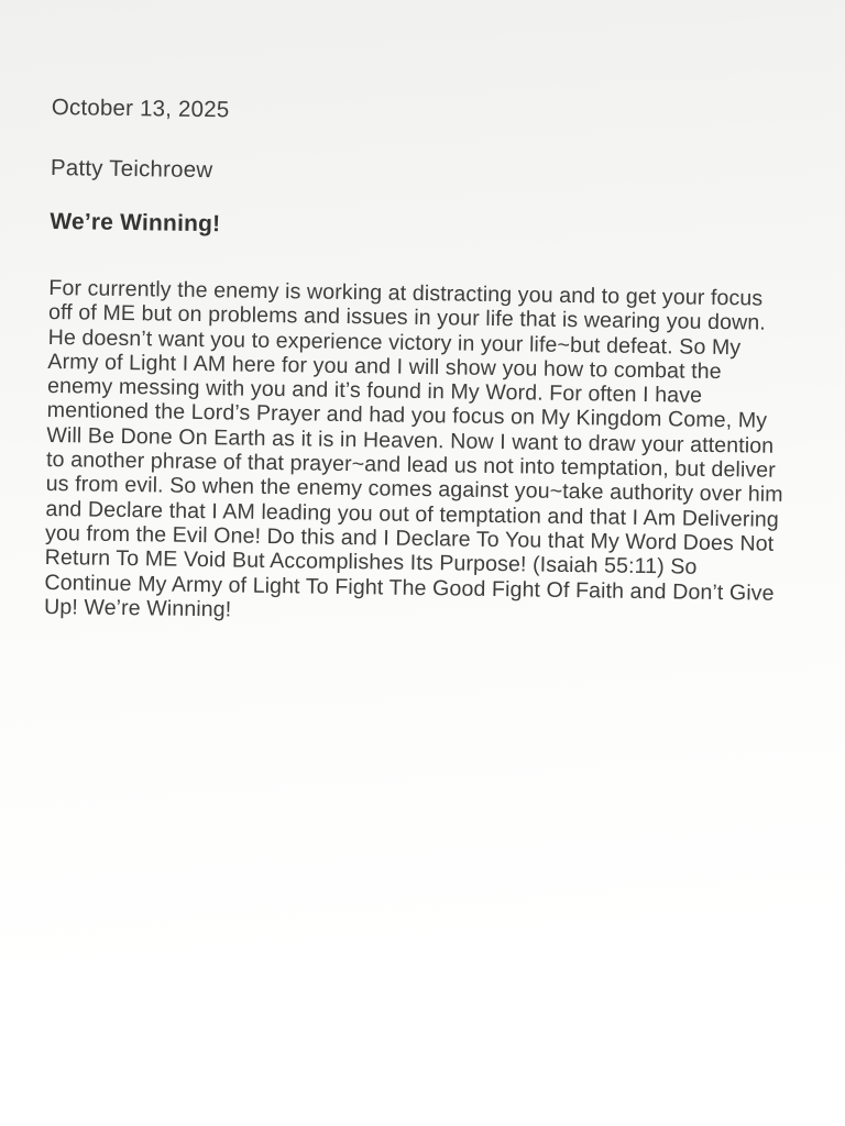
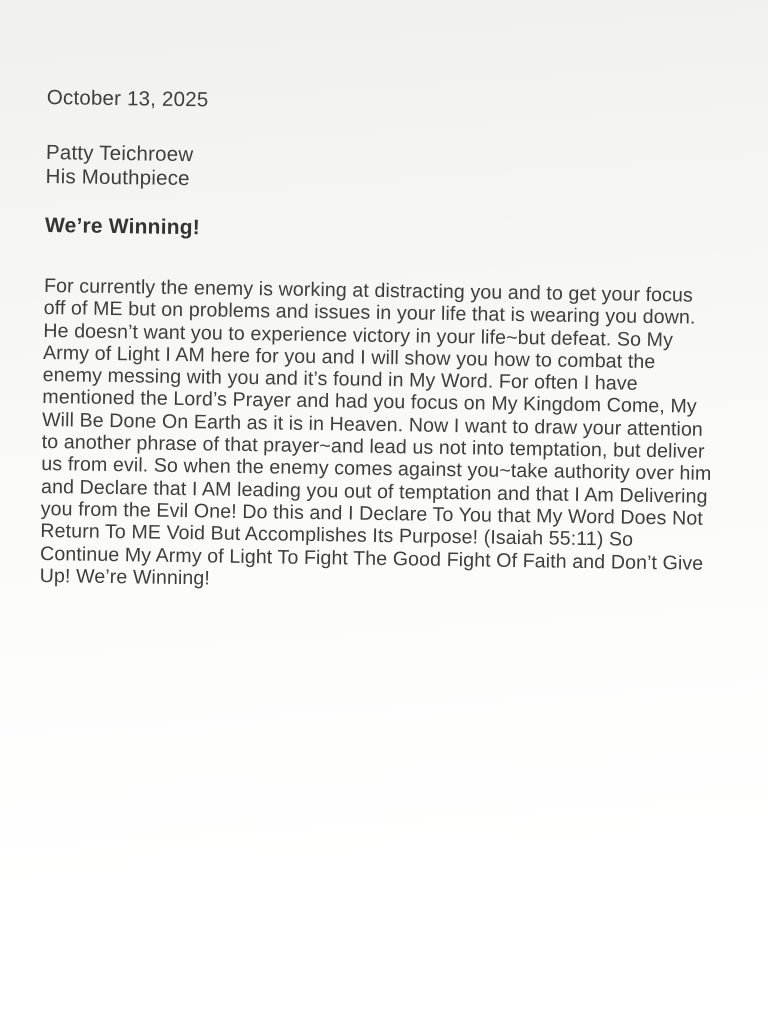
  October 13, 2025
  Patty Teichroew
+ His Mouthpiece
  We’re Winning!
  For currently the enemy is working at distracting you and to get your focus off of ME but on problems and issues in your life that is wearing you down. He doesn’t want you to experience victory in your life~but defeat. So My Army of Light I AM here for you and I will show you how to combat the enemy messing with you and it’s found in My Word. For often I have mentioned the Lord’s Prayer and had you focus on My Kingdom Come, My Will Be Done On Earth as it is in Heaven. Now I want to draw your attention to another phrase of that prayer~and lead us not into temptation, but deliver us from evil. So when the enemy comes against you~take authority over him and Declare that I AM leading you out of temptation and that I Am Delivering you from the Evil One! Do this and I Declare To You that My Word Does Not Return To ME Void But Accomplishes Its Purpose! (Isaiah 55:11) So Continue My Army of Light To Fight The Good Fight Of Faith and Don’t Give Up! We’re Winning!
